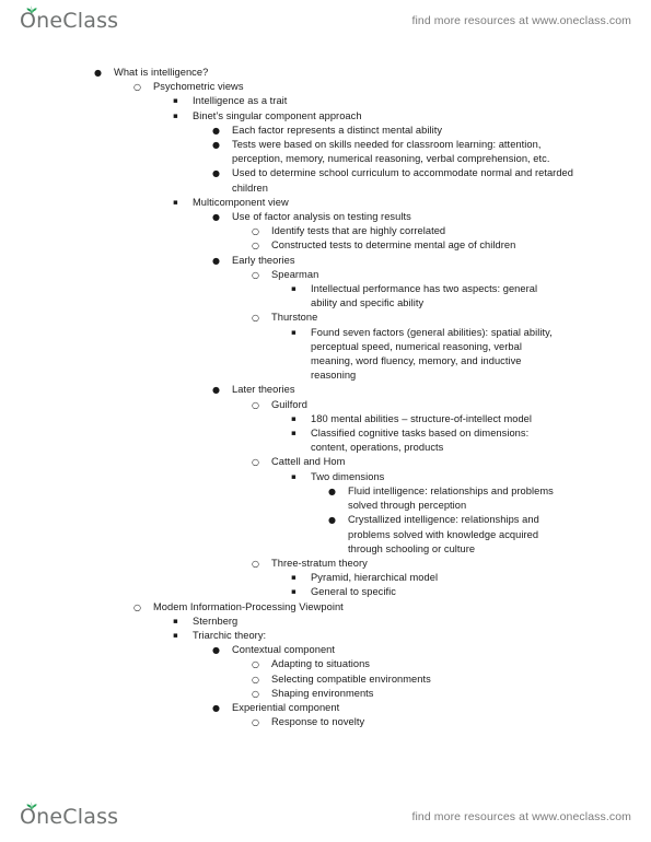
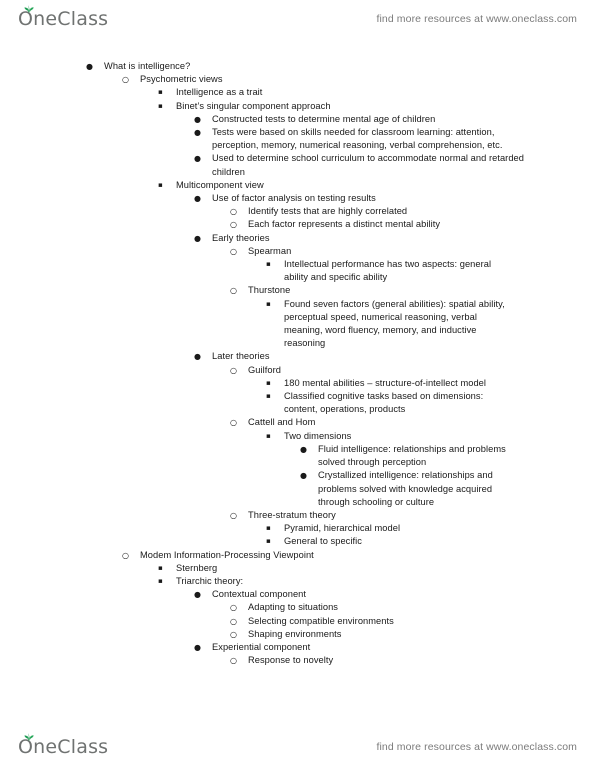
  OneClass
  find more resources at www.oneclass.com
  ●
  What is intelligence?
  ○
  Psychometric views
  ▪
  Intelligence as a trait
  ▪
  Binet’s singular component approach
  ●
- Each factor represents a distinct mental ability
+ Constructed tests to determine mental age of children
  ●
  Tests were based on skills needed for classroom learning: attention, perception, memory, numerical reasoning, verbal comprehension, etc.
  ●
  Used to determine school curriculum to accommodate normal and retarded children
  ▪
  Multicomponent view
  ●
  Use of factor analysis on testing results
  ○
  Identify tests that are highly correlated
  ○
- Constructed tests to determine mental age of children
+ Each factor represents a distinct mental ability
  ●
  Early theories
  ○
  Spearman
  ▪
  Intellectual performance has two aspects: general ability and specific ability
  ○
  Thurstone
  ▪
  Found seven factors (general abilities): spatial ability, perceptual speed, numerical reasoning, verbal meaning, word fluency, memory, and inductive reasoning
  ●
  Later theories
  ○
  Guilford
  ▪
  180 mental abilities – structure-of-intellect model
  ▪
  Classified cognitive tasks based on dimensions: content, operations, products
  ○
  Cattell and Hom
  ▪
  Two dimensions
  ●
  Fluid intelligence: relationships and problems solved through perception
  ●
  Crystallized intelligence: relationships and problems solved with knowledge acquired through schooling or culture
  ○
  Three-stratum theory
  ▪
  Pyramid, hierarchical model
  ▪
  General to specific
  ○
  Modem Information-Processing Viewpoint
  ▪
  Sternberg
  ▪
  Triarchic theory:
  ●
  Contextual component
  ○
  Adapting to situations
  ○
  Selecting compatible environments
  ○
  Shaping environments
  ●
  Experiential component
  ○
  Response to novelty
  OneClass
  find more resources at www.oneclass.com
